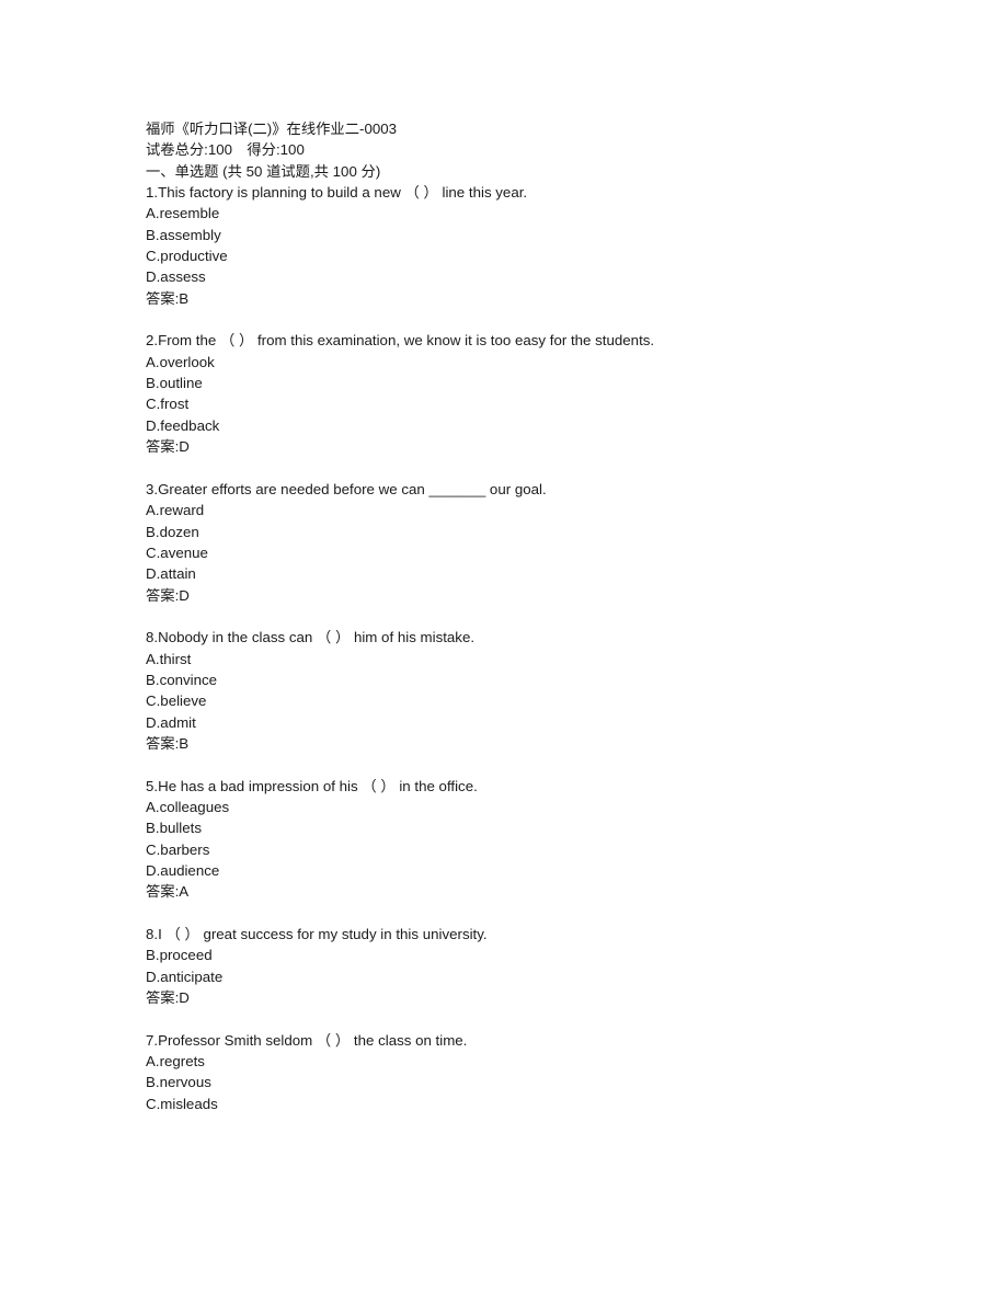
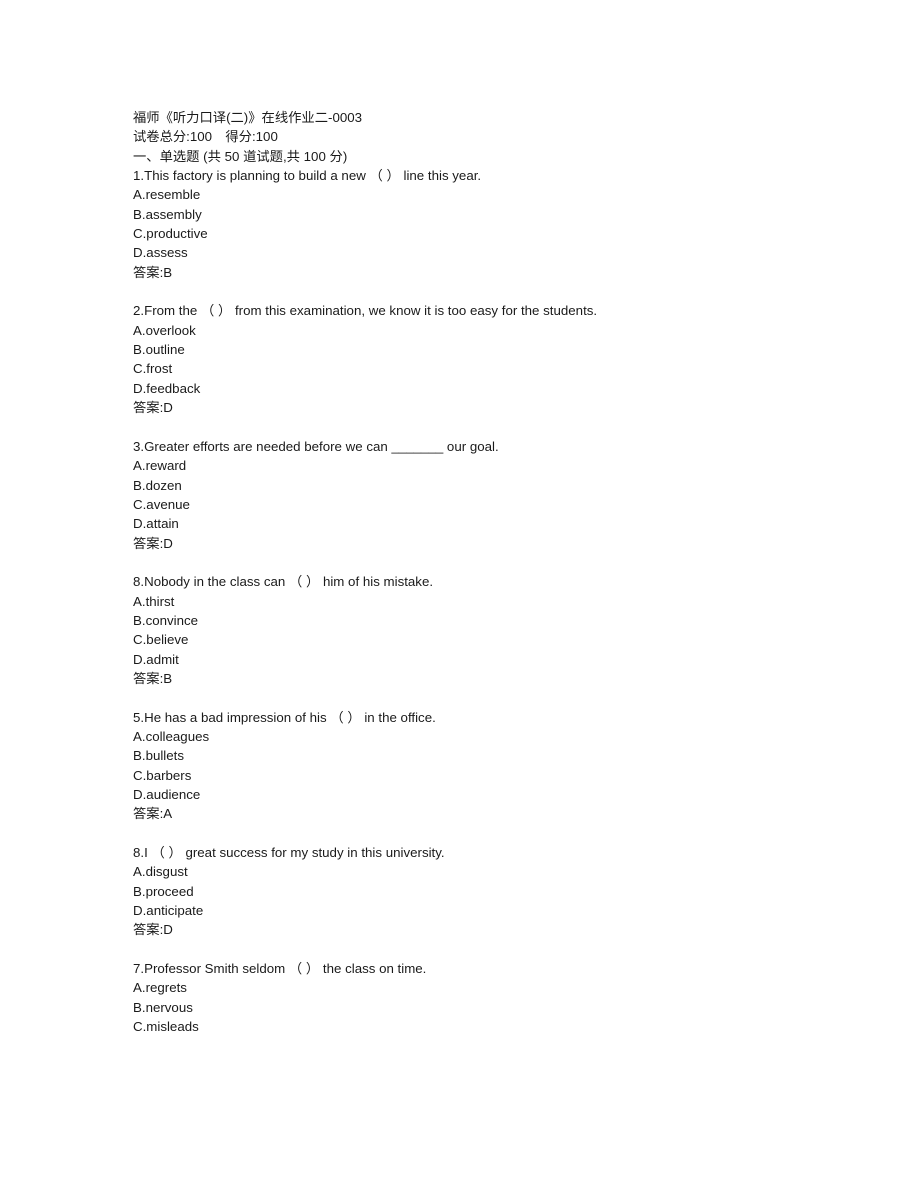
  福师《听力口译(二)》在线作业二-0003
  试卷总分:100 得分:100
  一、单选题 (共 50 道试题,共 100 分)
  1.This factory is planning to build a new （ ） line this year.
  A.resemble
  B.assembly
  C.productive
  D.assess
  答案:B
  2.From the （ ） from this examination, we know it is too easy for the students.
  A.overlook
  B.outline
  C.frost
  D.feedback
  答案:D
  3.Greater efforts are needed before we can _______ our goal.
  A.reward
  B.dozen
  C.avenue
  D.attain
  答案:D
  8.Nobody in the class can （ ） him of his mistake.
  A.thirst
  B.convince
  C.believe
  D.admit
  答案:B
  5.He has a bad impression of his （ ） in the office.
  A.colleagues
  B.bullets
  C.barbers
  D.audience
  答案:A
  8.I （ ） great success for my study in this university.
+ A.disgust
  B.proceed
  D.anticipate
  答案:D
  7.Professor Smith seldom （ ） the class on time.
  A.regrets
  B.nervous
  C.misleads
